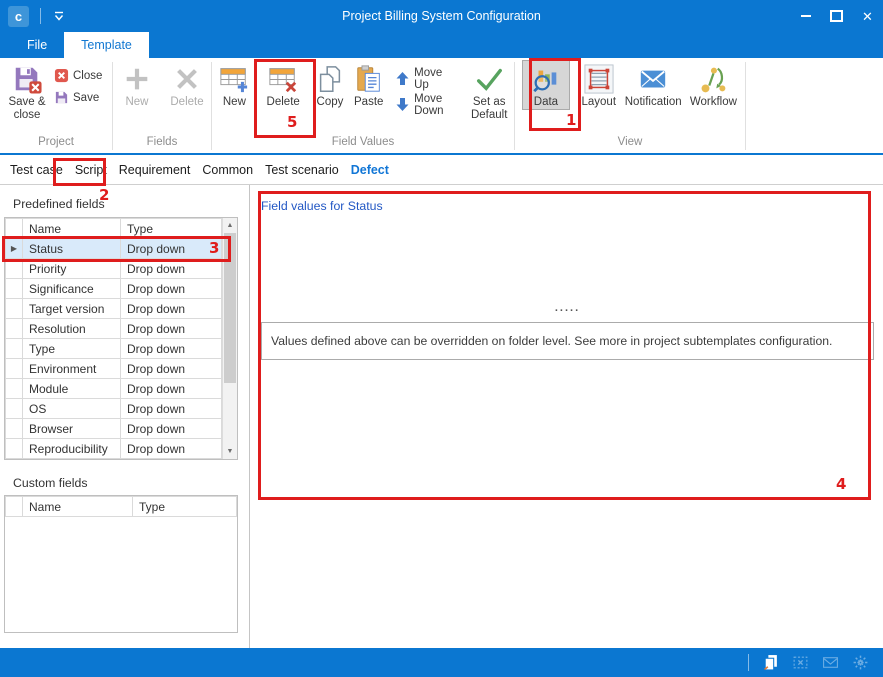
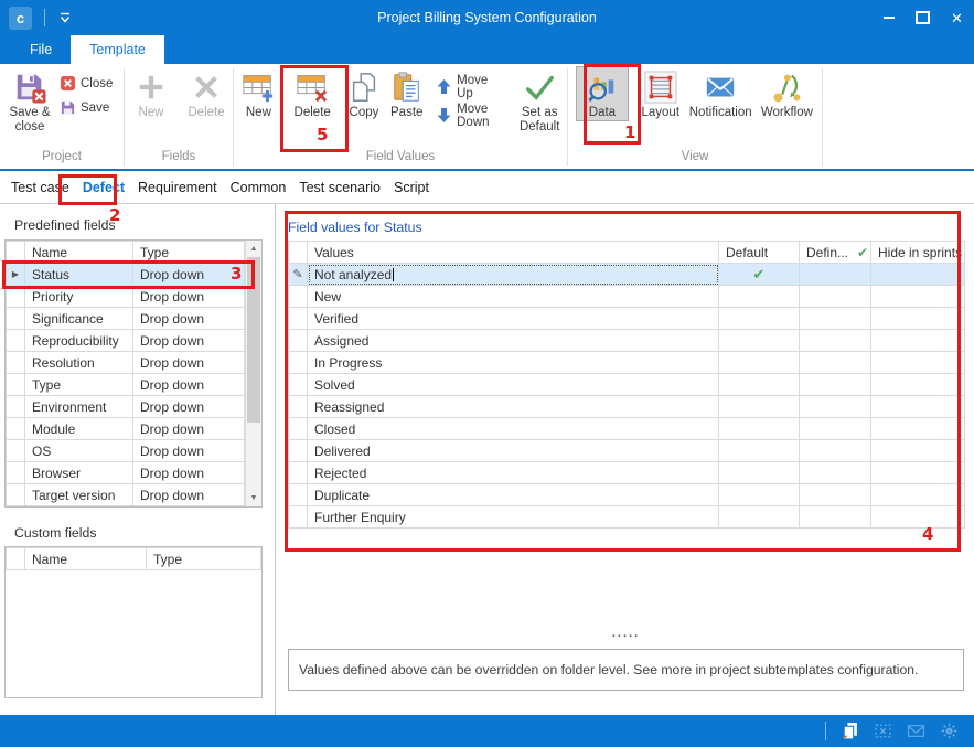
  c
  Project Billing System Configuration
  ✕
  File
  Template
  Save & close
  Close
  Save
  Project
  New
  Delete
  Fields
  New
  Delete
  Copy
  Paste
  Move Up
  Move Down
  Set as Default
  Field Values
  Data
  Layout
  Notification
  Workflow
  View
  Test case
- Script
+ Defect
  Requirement
  Common
  Test scenario
- Defect
+ Script
  Predefined fields
  	Name	Type
  ▶	Status	Drop down
  	Priority	Drop down
  	Significance	Drop down
- 	Target version	Drop down
+ 	Reproducibility	Drop down
  	Resolution	Drop down
  	Type	Drop down
  	Environment	Drop down
  	Module	Drop down
  	OS	Drop down
  	Browser	Drop down
- 	Reproducibility	Drop down
+ 	Target version	Drop down
  Custom fields
  	Name	Type
  Field values for Status
+ 	Values	Default	Defin... ✔	Hide in sprints
+ ✎	Not analyzed	✔
+ 	New
+ 	Verified
+ 	Assigned
+ 	In Progress
+ 	Solved
+ 	Reassigned
+ 	Closed
+ 	Delivered
+ 	Rejected
+ 	Duplicate
+ 	Further Enquiry
  .....
  Values defined above can be overridden on folder level. See more in project subtemplates configuration.
  1
  2
  3
  4
  5
